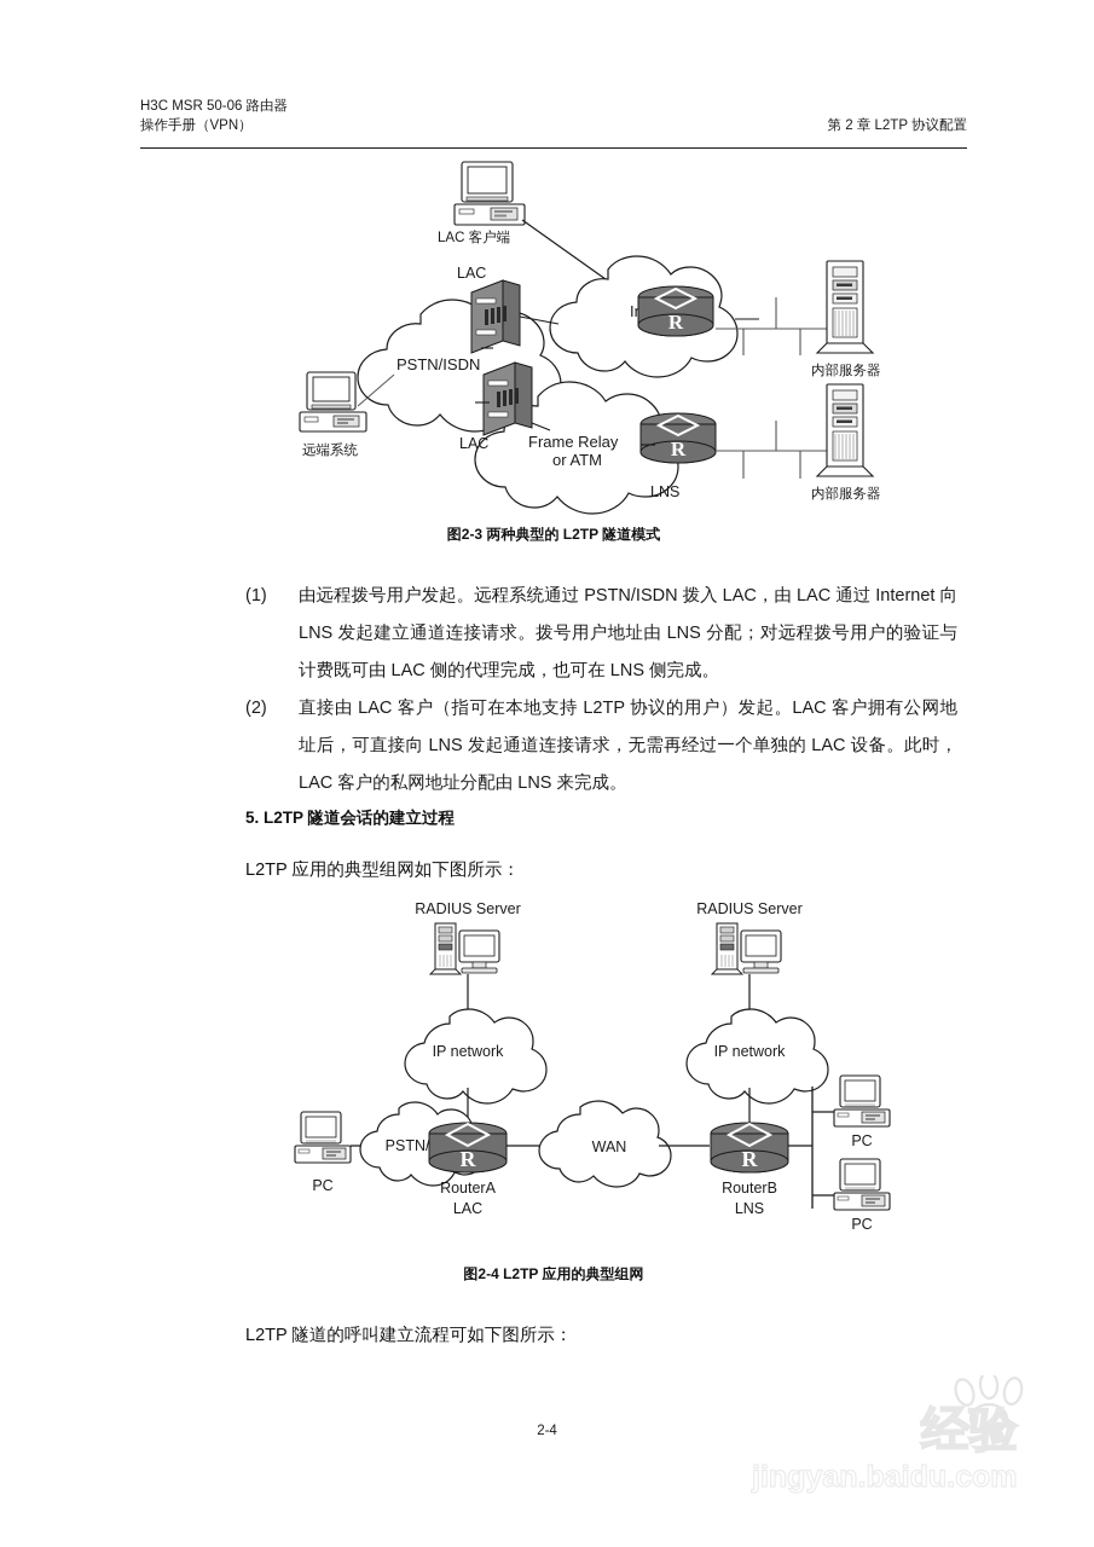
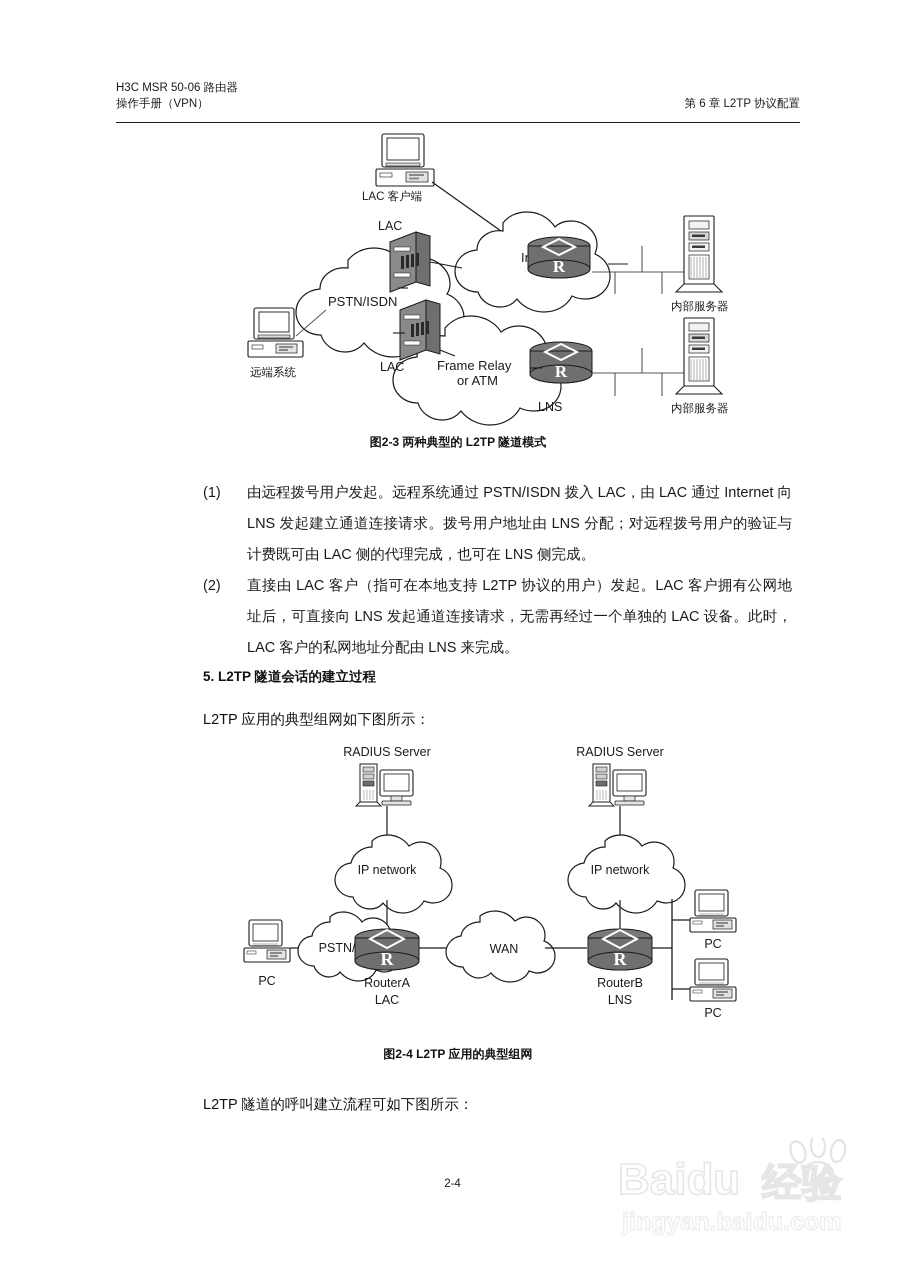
  H3C MSR 50-06 路由器
  操作手册（VPN）
- 第 2 章 L2TP 协议配置
+ 第 6 章 L2TP 协议配置
  LAC 客户端
  PSTN/ISDN
  Frame Relay
  or ATM
  远端系统
  LAC
  LAC
  R
  内部服务器
  R
  LNS
  内部服务器
  图2-3 两种典型的 L2TP 隧道模式
  (1)
  由远程拨号用户发起。远程系统通过 PSTN/ISDN 拨入 LAC，由 LAC 通过 Internet 向 LNS 发起建立通道连接请求。拨号用户地址由 LNS 分配；对远程拨号用户的验证与计费既可由 LAC 侧的代理完成，也可在 LNS 侧完成。
  (2)
  直接由 LAC 客户（指可在本地支持 L2TP 协议的用户）发起。LAC 客户拥有公网地址后，可直接向 LNS 发起通道连接请求，无需再经过一个单独的 LAC 设备。此时，LAC 客户的私网地址分配由 LNS 来完成。
  5. L2TP 隧道会话的建立过程
  L2TP 应用的典型组网如下图所示：
  RADIUS Server
  IP network
  PC
  R
  RouterA
  LAC
  WAN
  RADIUS Server
  IP network
  R
  RouterB
  LNS
  PC
  PC
  图2-4 L2TP 应用的典型组网
  L2TP 隧道的呼叫建立流程可如下图所示：
  2-4
+ Baidu
  经验
